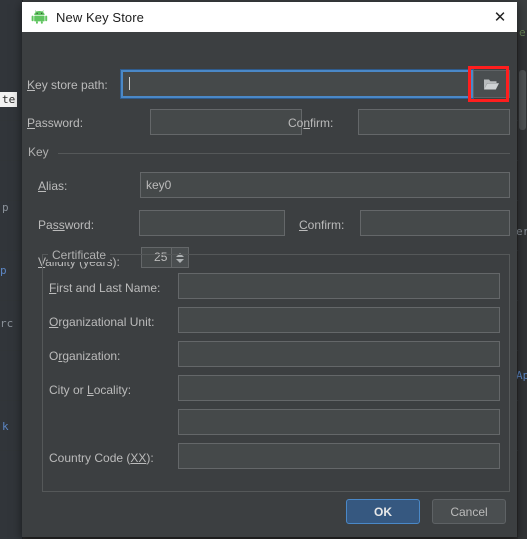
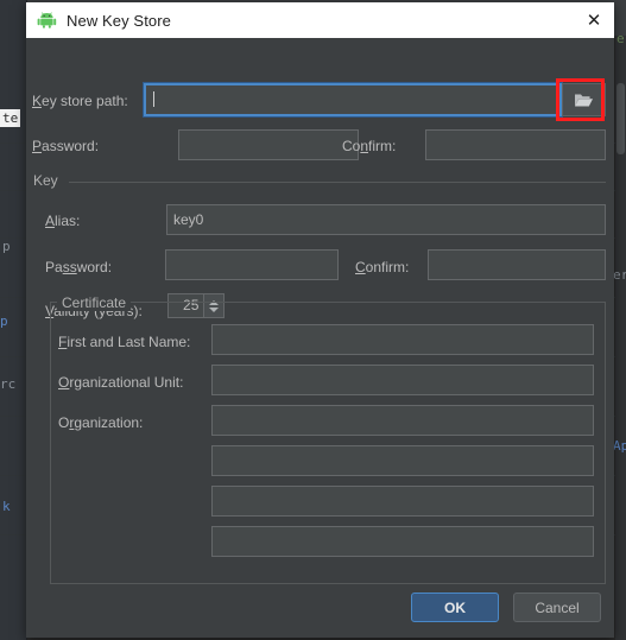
  te
  p
  p
  rc
  k
  e
  er
  Ap
  New Key Store
  ✕
  Key store path:
  Password:
  Confirm:
  Key
  Alias:
  key0
  Password:
  Confirm:
  Validity (years):
  25
  Certificate
  First and Last Name:
  Organizational Unit:
  Organization:
- City or Locality:
- Country Code (XX):
  OK
  Cancel
